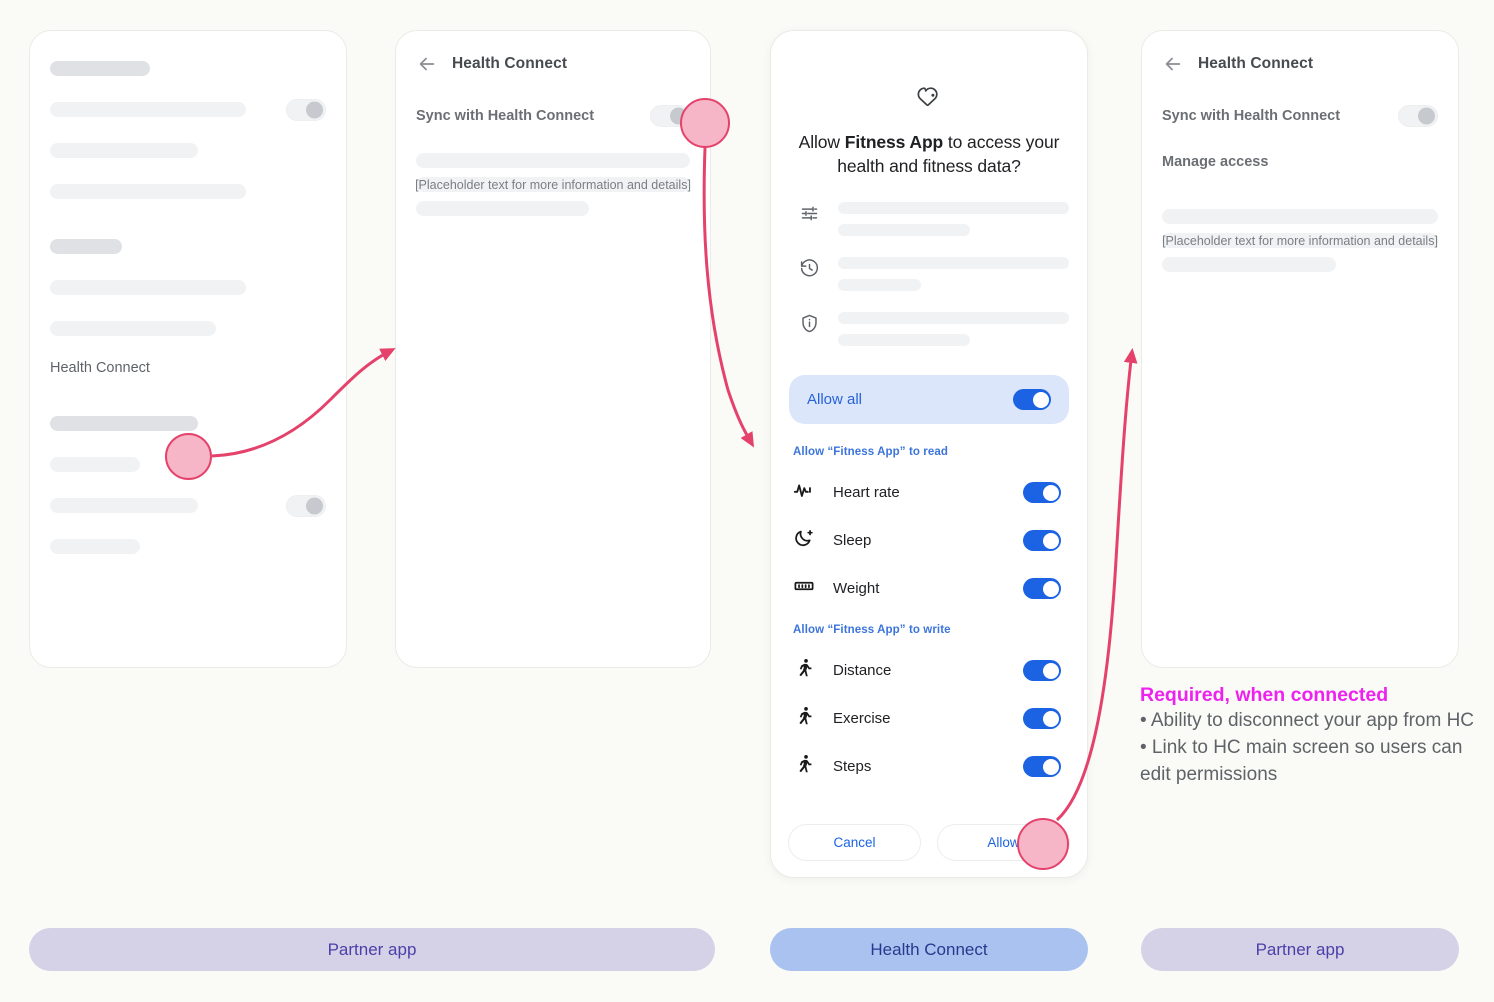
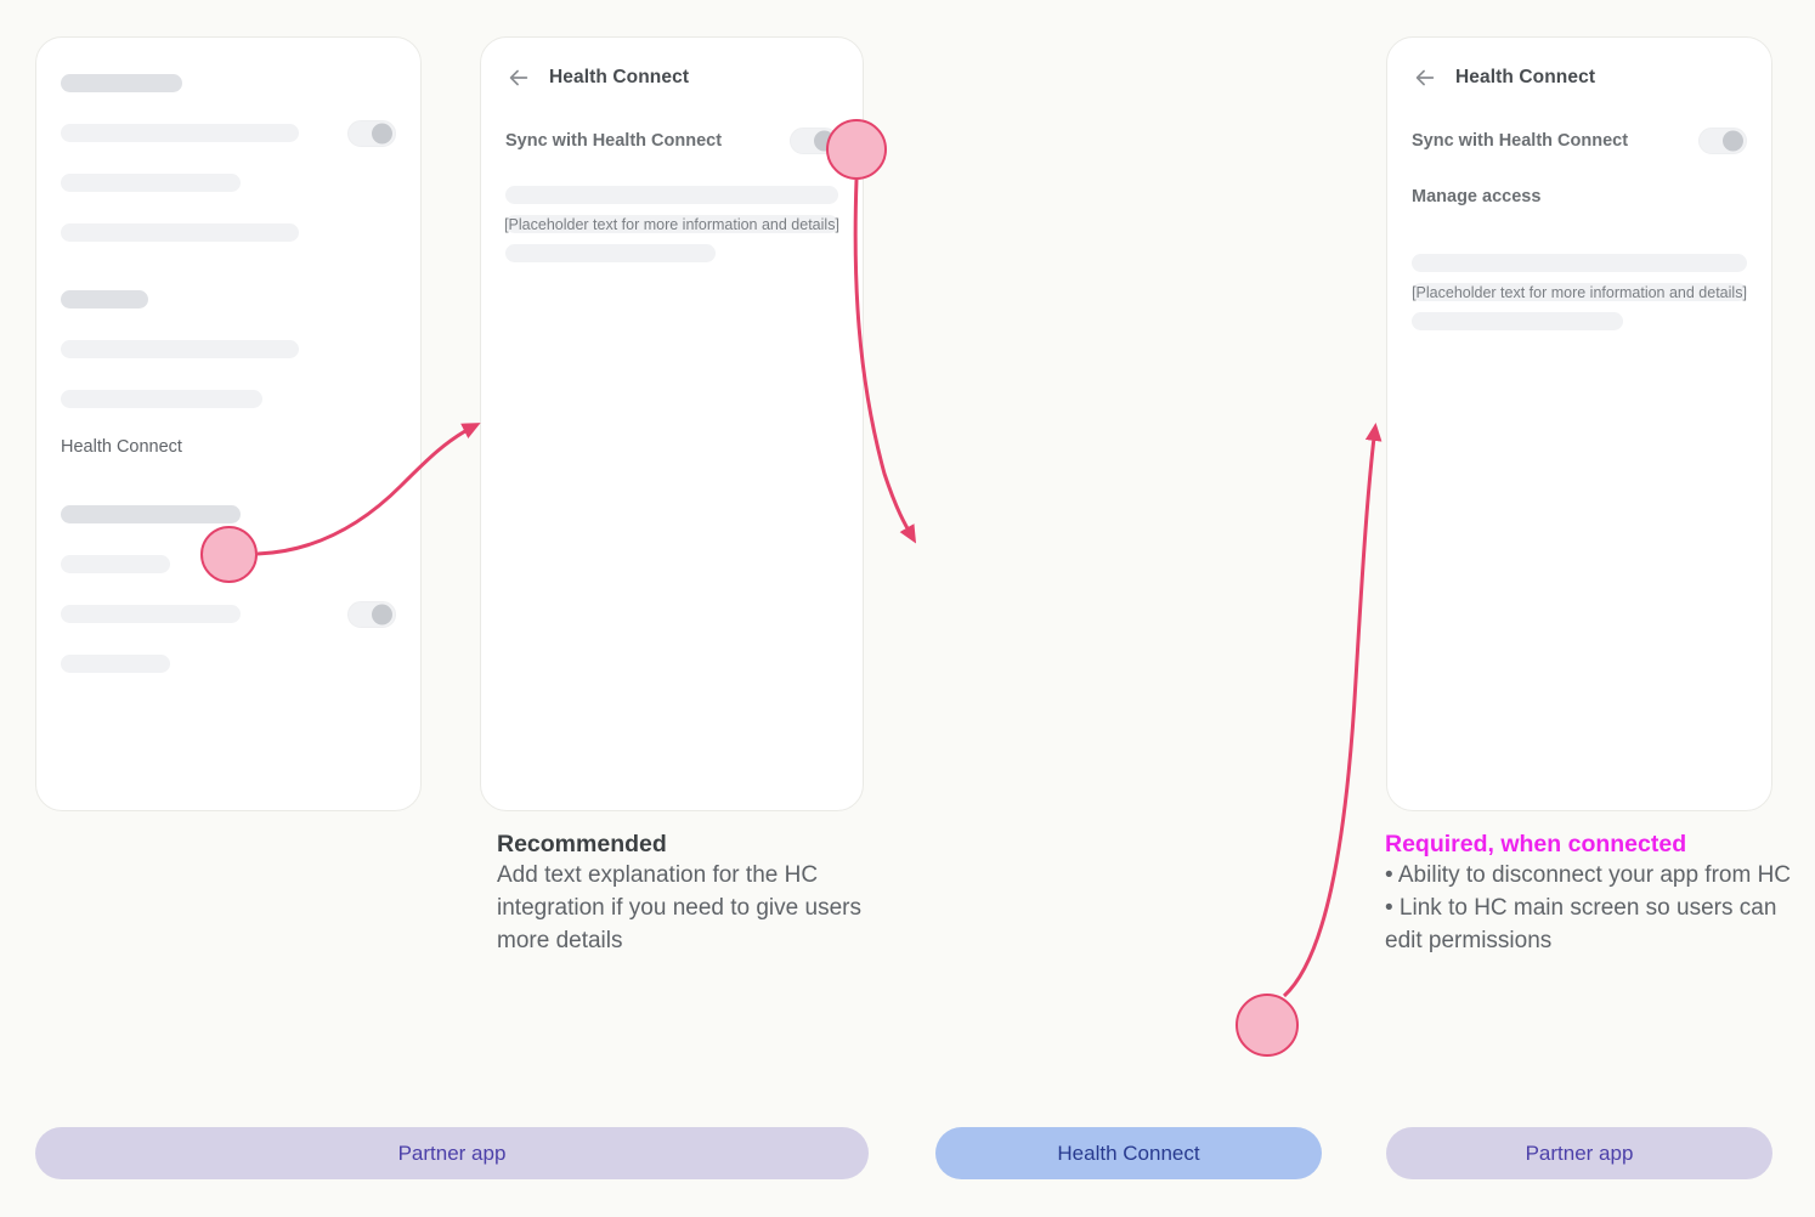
  Health Connect
  Health Connect
  Sync with Health Connect
  [Placeholder text for more information and details]
- Allow Fitness App to access your health and fitness data?
- Allow all
- Allow “Fitness App” to read
- Heart rate
- Sleep
- Weight
- Allow “Fitness App” to write
- Distance
- Exercise
- Steps
- Cancel
- Allow
  Health Connect
  Sync with Health Connect
  Manage access
  [Placeholder text for more information and details]
+ Recommended
+ Add text explanation for the HC integration if you need to give users more details
  Required, when connected
  • Ability to disconnect your app from HC
  • Link to HC main screen so users can edit permissions
  Partner app
  Health Connect
  Partner app
